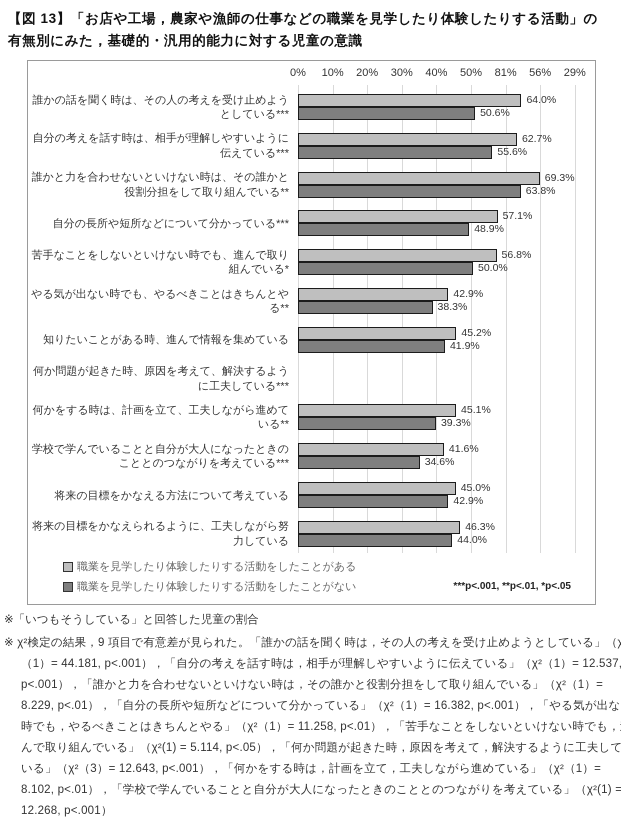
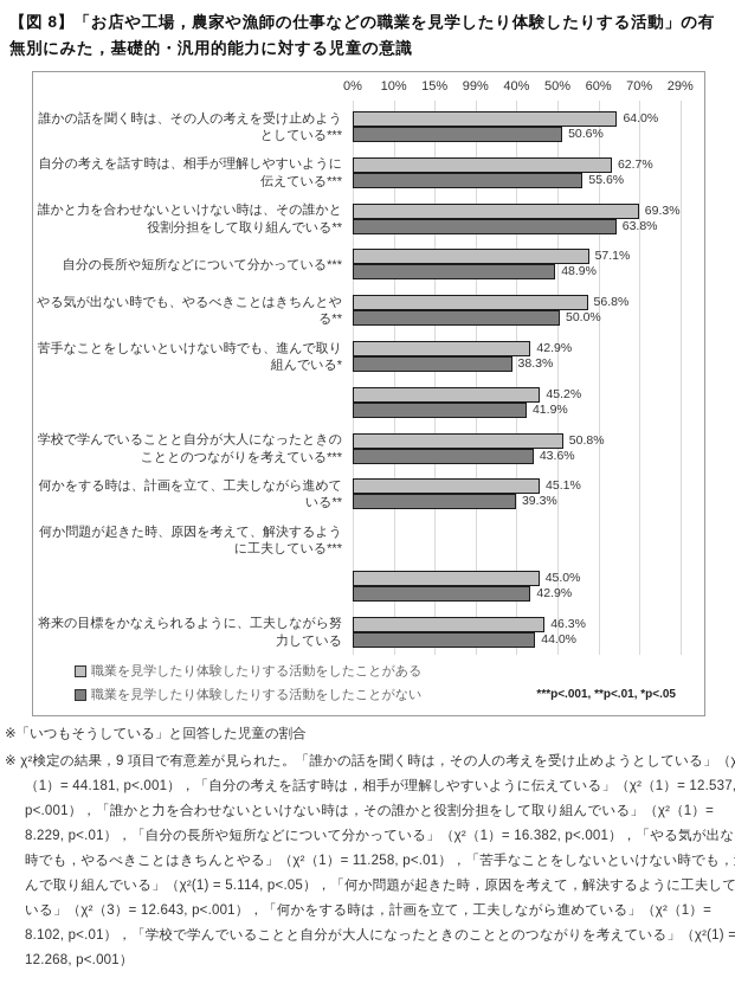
- 【図 13】「お店や工場，農家や漁師の仕事などの職業を見学したり体験したりする活動」の有無別にみた，基礎的・汎用的能力に対する児童の意識
+ 【図 8】「お店や工場，農家や漁師の仕事などの職業を見学したり体験したりする活動」の有無別にみた，基礎的・汎用的能力に対する児童の意識
  0%
  10%
- 20%
+ 15%
- 30%
+ 99%
  40%
  50%
- 81%
+ 60%
- 56%
+ 70%
  29%
  誰かの話を聞く時は、その人の考えを受け止めようとしている***
  64.0%
  50.6%
  自分の考えを話す時は、相手が理解しやすいように伝えている***
  62.7%
  55.6%
  誰かと力を合わせないといけない時は、その誰かと役割分担をして取り組んでいる**
  69.3%
  63.8%
  自分の長所や短所などについて分かっている***
  57.1%
  48.9%
- 苦手なことをしないといけない時でも、進んで取り組んでいる*
+ やる気が出ない時でも、やるべきことはきちんとやる**
  56.8%
  50.0%
- やる気が出ない時でも、やるべきことはきちんとやる**
+ 苦手なことをしないといけない時でも、進んで取り組んでいる*
  42.9%
  38.3%
- 知りたいことがある時、進んで情報を集めている
  45.2%
  41.9%
- 何か問題が起きた時、原因を考えて、解決するように工夫している***
+ 学校で学んでいることと自分が大人になったときのこととのつながりを考えている***
+ 50.8%
+ 43.6%
  何かをする時は、計画を立て、工夫しながら進めている**
  45.1%
  39.3%
- 学校で学んでいることと自分が大人になったときのこととのつながりを考えている***
+ 何か問題が起きた時、原因を考えて、解決するように工夫している***
- 41.6%
- 34.6%
- 将来の目標をかなえる方法について考えている
  45.0%
  42.9%
  将来の目標をかなえられるように、工夫しながら努力している
  46.3%
  44.0%
  職業を見学したり体験したりする活動をしたことがある
  職業を見学したり体験したりする活動をしたことがない
  ***p<.001, **p<.01, *p<.05
  ※「いつもそうしている」と回答した児童の割合
  ※ χ²検定の結果，9 項目で有意差が見られた。「誰かの話を聞く時は，その人の考えを受け止めようとしている」（（1）= 44.181, p<.001），「自分の考えを話す時は，相手が理解しやすいように伝えている」（χ²（1）= 12.537, p<.001），「誰かと力を合わせないといけない時は，その誰かと役割分担をして取り組んでいる」（χ²（1）= 8.229, p<.01），「自分の長所や短所などについて分かっている」（χ²（1）= 16.382, p<.001），「やる気が出な時でも，やるべきことはきちんとやる」（χ²（1）= 11.258, p<.01），「苦手なことをしないといけない時でも，んで取り組んでいる」（χ²(1) = 5.114, p<.05），「何か問題が起きた時，原因を考えて，解決するように工夫している」（χ²（3）= 12.643, p<.001），「何かをする時は，計画を立て，工夫しながら進めている」（χ²（1）= 8.102, p<.01），「学校で学んでいることと自分が大人になったときのこととのつながりを考えている」（χ²(1) = 12.268, p<.001）
